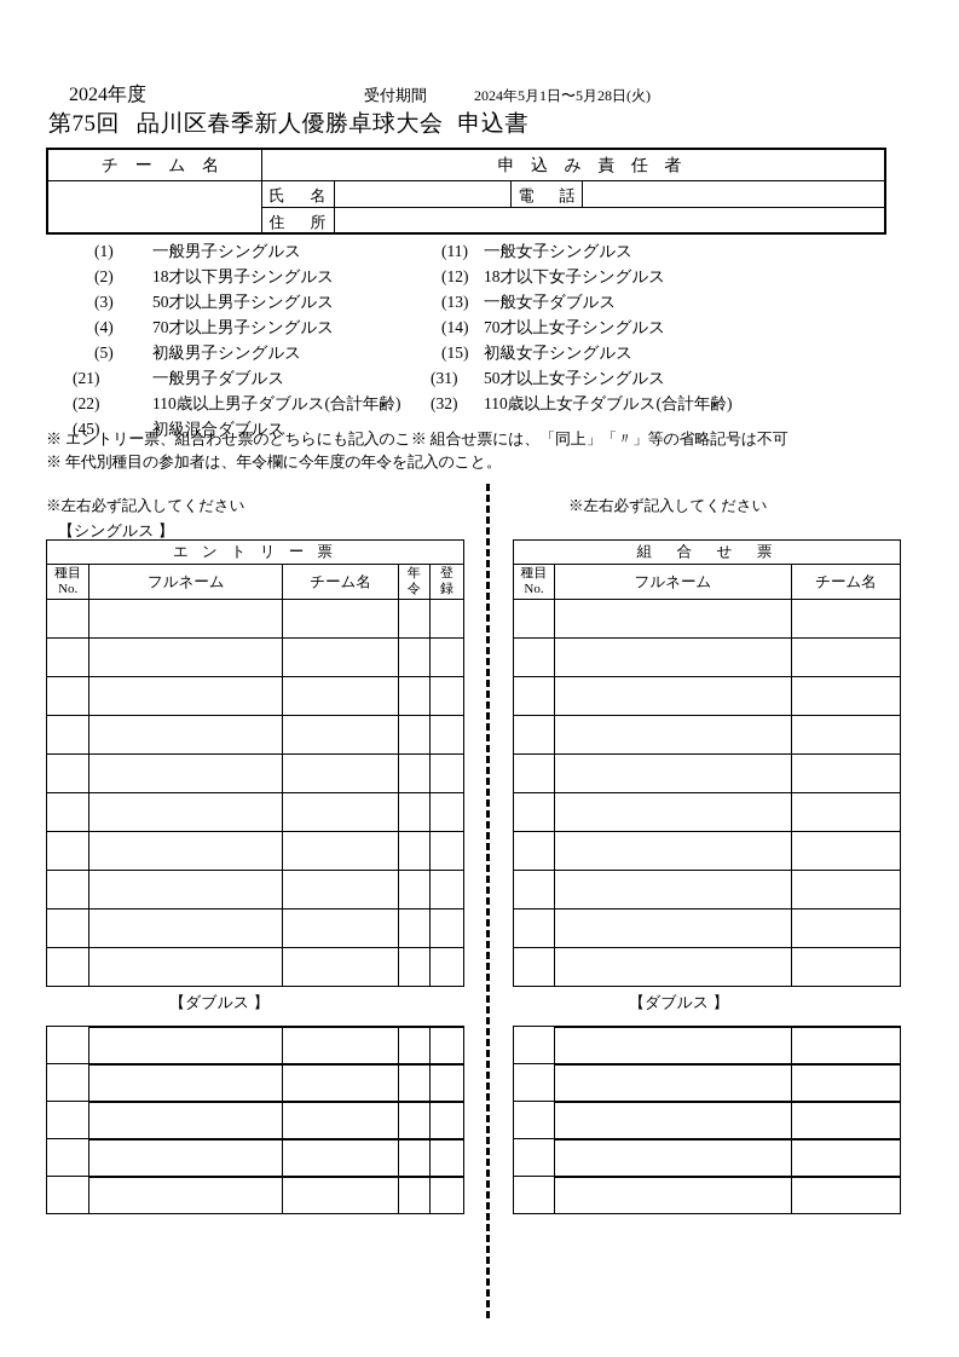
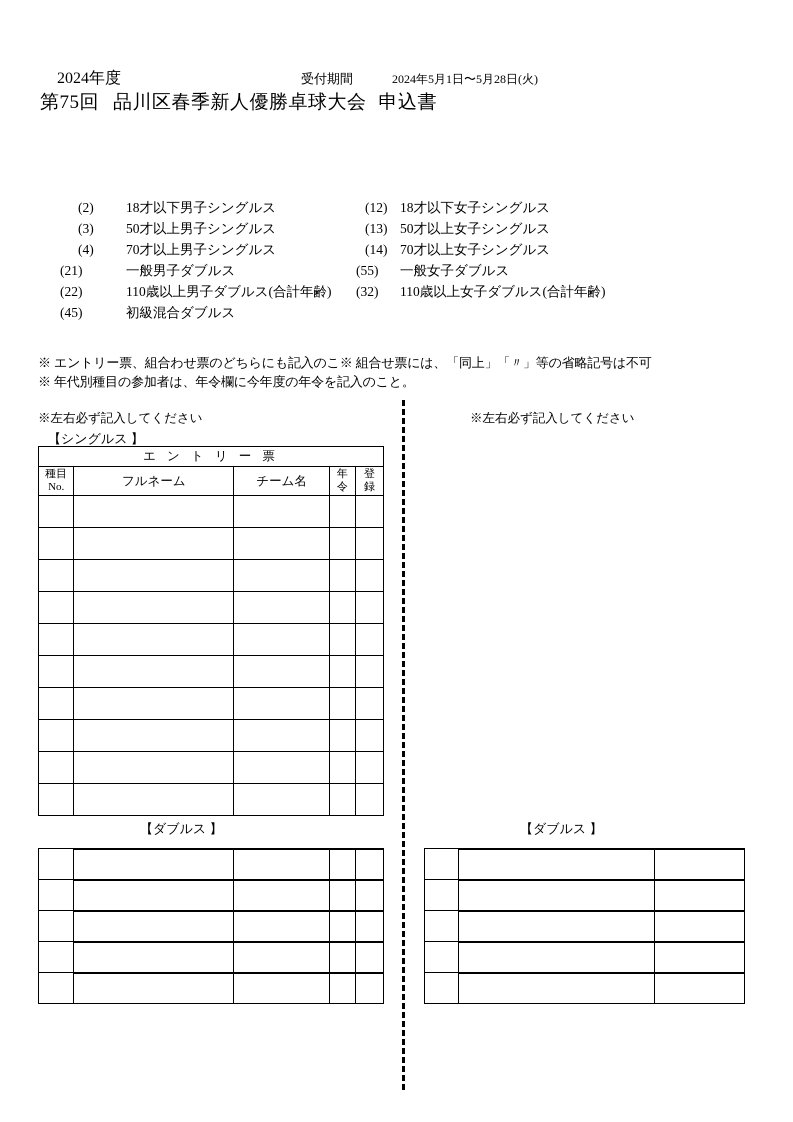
  2024年度
  受付期間
  2024年5月1日〜5月28日(火)
  第75回 品川区春季新人優勝卓球大会 申込書
- チ ー ム 名
- 申 込 み 責 任 者
- 氏 名
- 電 話
- 住 所
- (1)
- 一般男子シングルス
- (11)
- 一般女子シングルス
  (2)
  18才以下男子シングルス
  (12)
  18才以下女子シングルス
  (3)
  50才以上男子シングルス
  (13)
- 一般女子ダブルス
+ 50才以上女子シングルス
  (4)
  70才以上男子シングルス
  (14)
  70才以上女子シングルス
- (5)
- 初級男子シングルス
- (15)
- 初級女子シングルス
  (21)
  一般男子ダブルス
- (31)
+ (55)
- 50才以上女子シングルス
+ 一般女子ダブルス
  (22)
  110歳以上男子ダブルス(合計年齢)
  (32)
  110歳以上女子ダブルス(合計年齢)
  (45)
  初級混合ダブルス
  ※ エントリー票、組合わせ票のどちらにも記入のこ※ 組合せ票には、「同上」「〃」等の省略記号は不可
  ※ 年代別種目の参加者は、年令欄に今年度の年令を記入のこと。
  ※左右必ず記入してください
  ※左右必ず記入してください
  【シングルス 】
  エ ン ト リ ー 票
  種目No.	フルネーム	チーム名	年令	登録
  【ダブルス 】
- 組 合 せ 票
- 種目No.	フルネーム	チーム名
  【ダブルス 】
